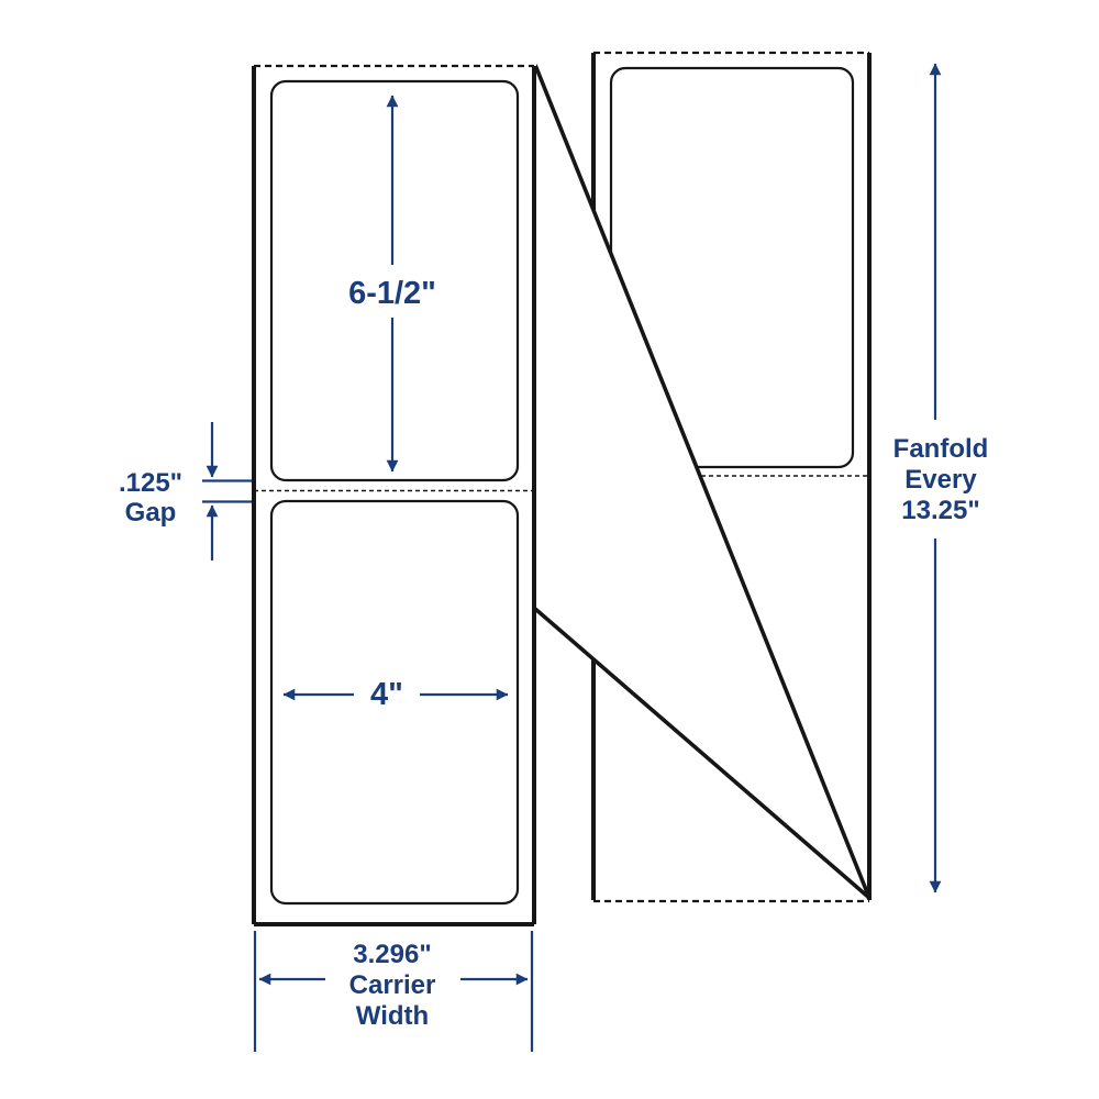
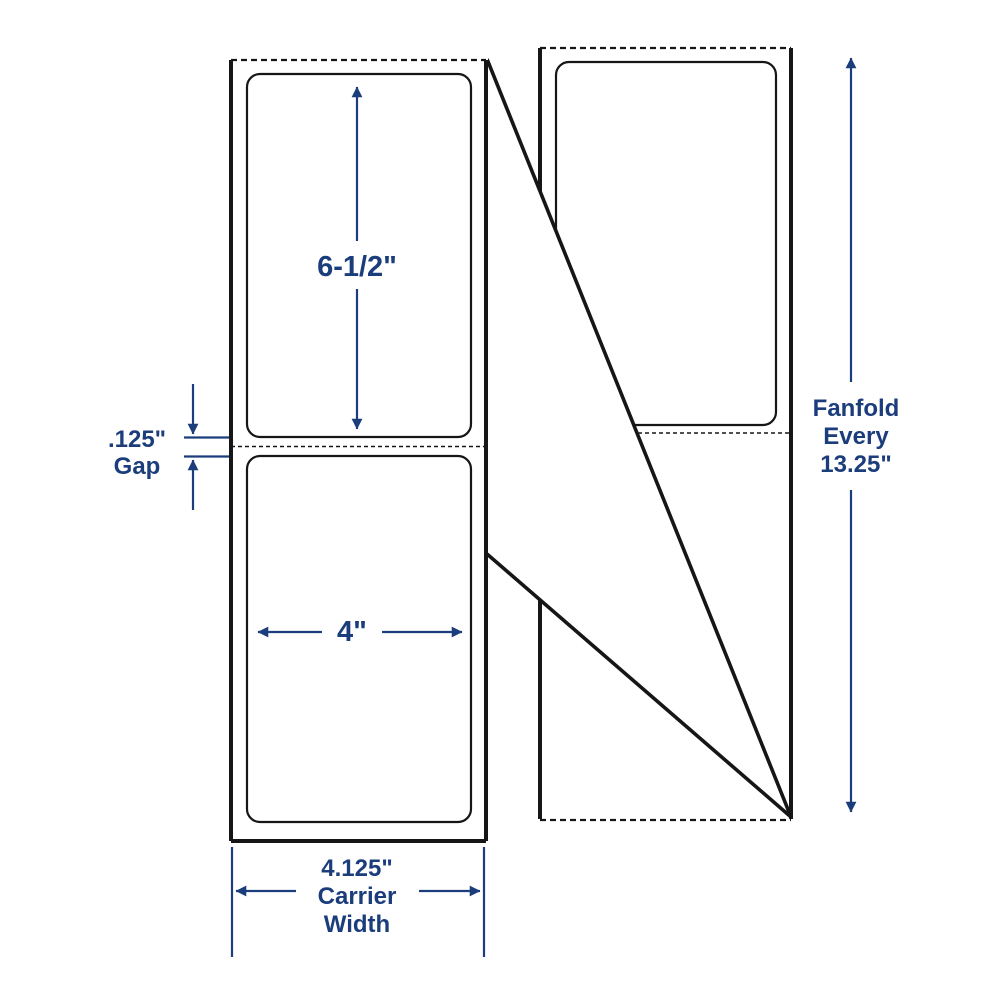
  6-1/2"
  4"
  .125"
  Gap
- 3.296"
+ 4.125"
  Carrier
  Width
  Fanfold
  Every
  13.25"
